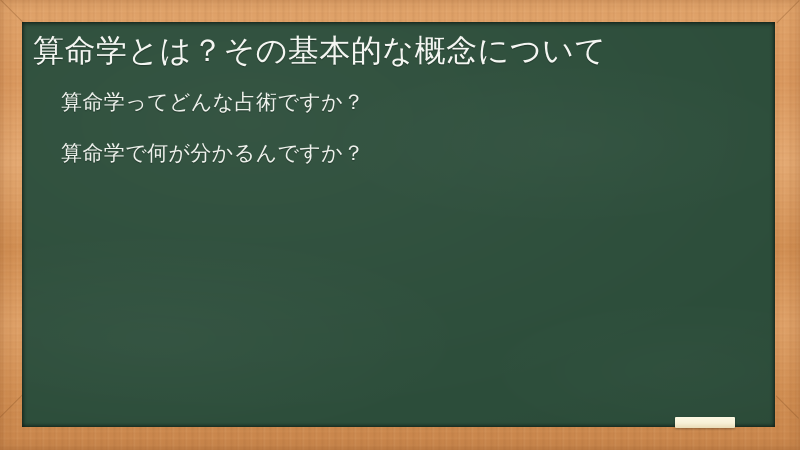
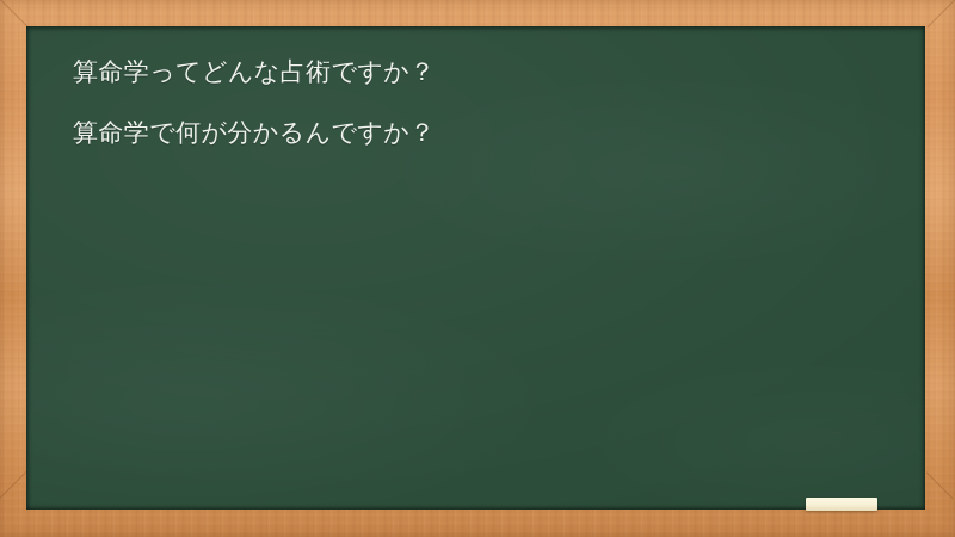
- 算命学とは？その基本的な概念について
  算命学ってどんな占術ですか？
  算命学で何が分かるんですか？
